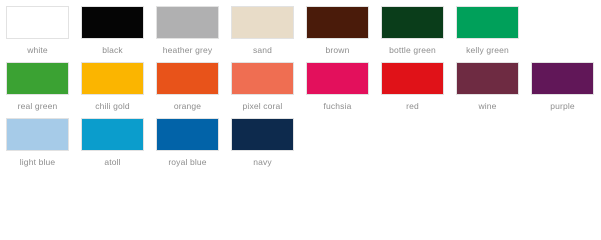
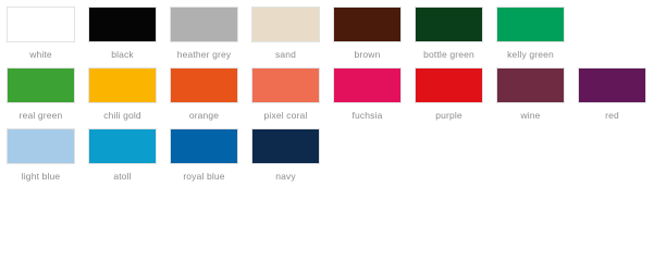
  white
  black
  heather grey
  sand
  brown
  bottle green
  kelly green
  real green
  chili gold
  orange
  pixel coral
  fuchsia
- red
+ purple
  wine
- purple
+ red
  light blue
  atoll
  royal blue
  navy
